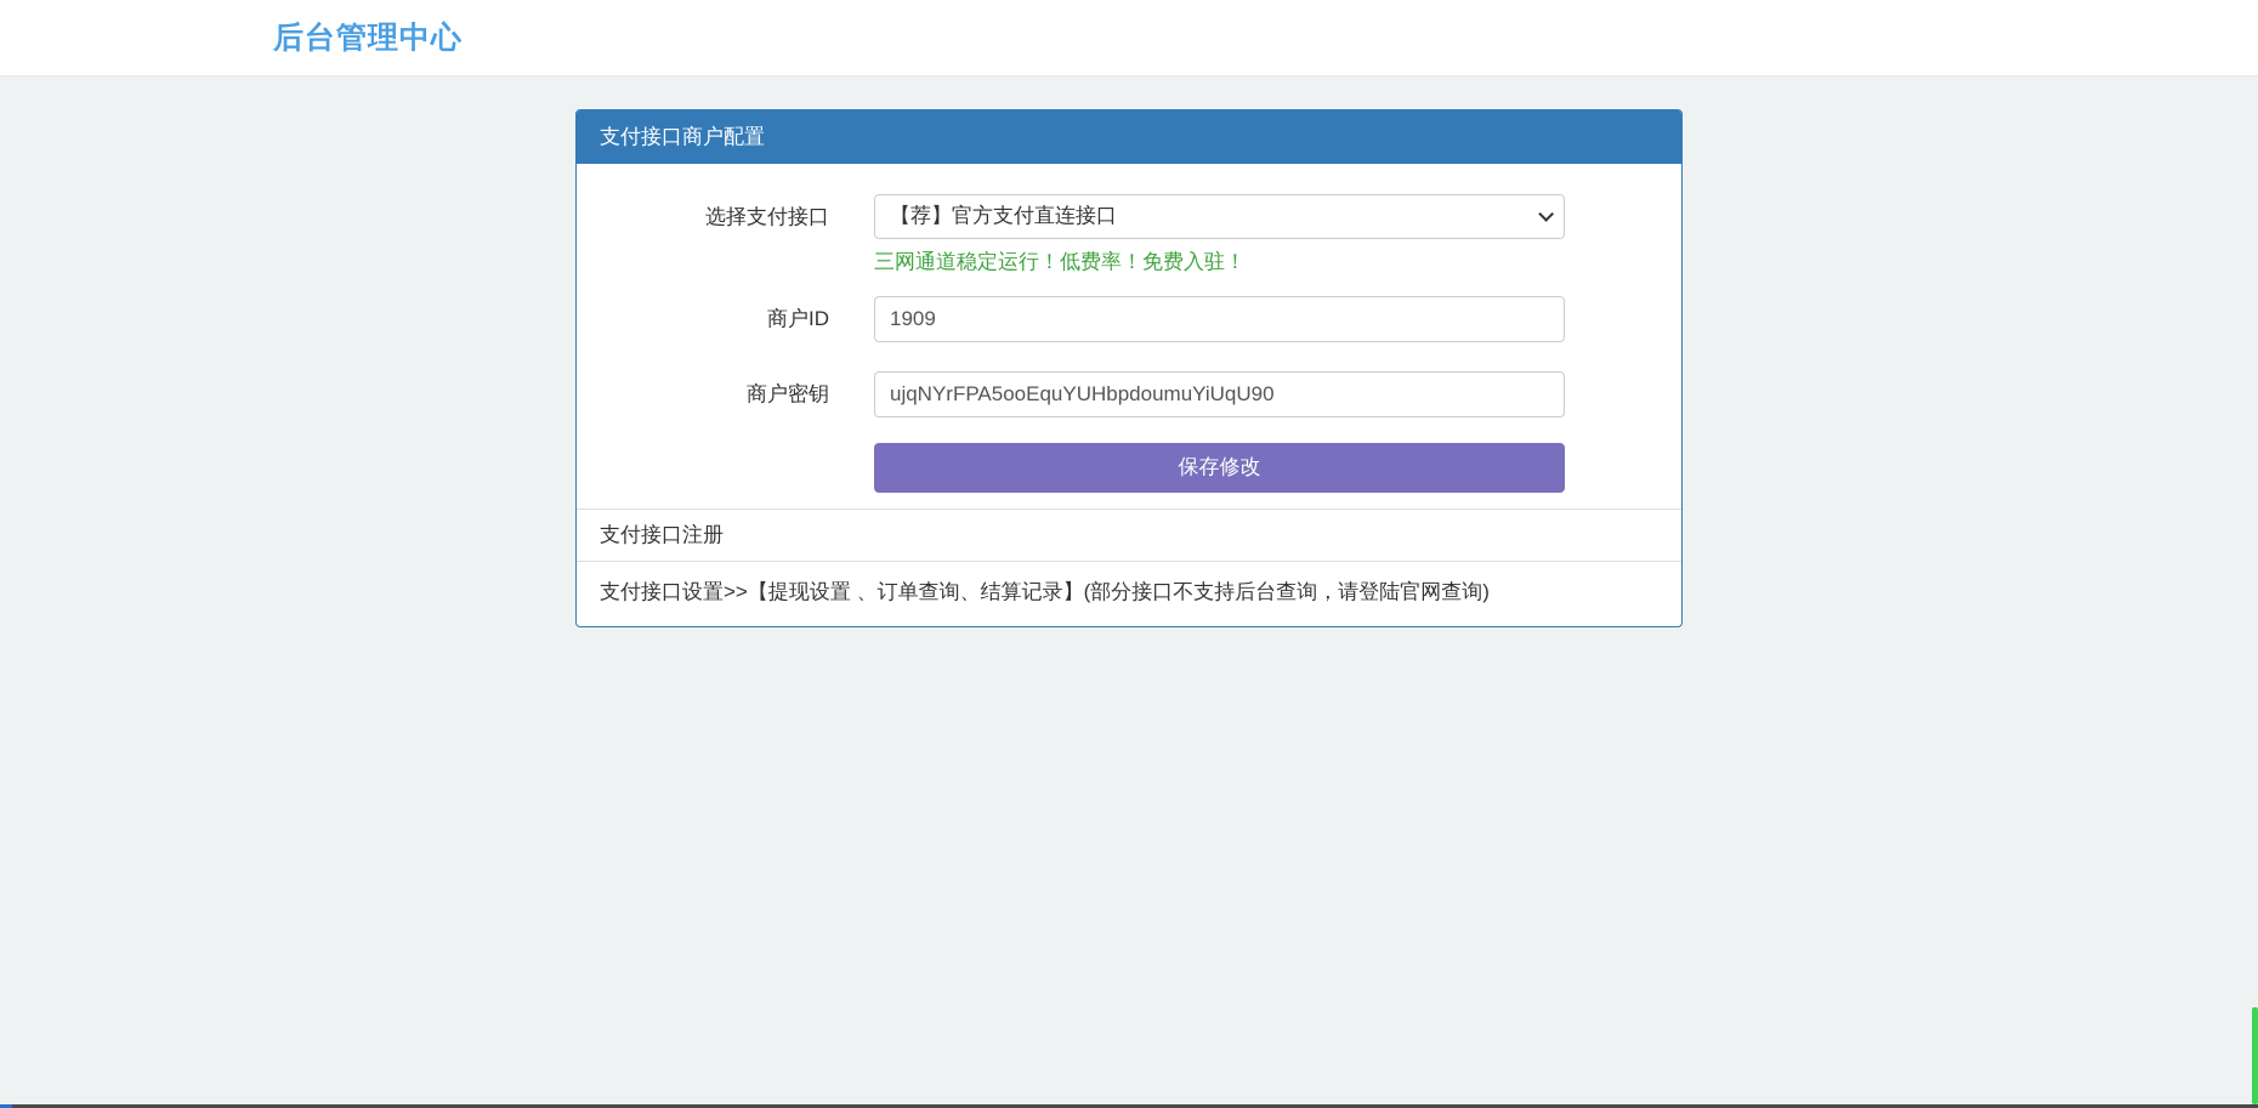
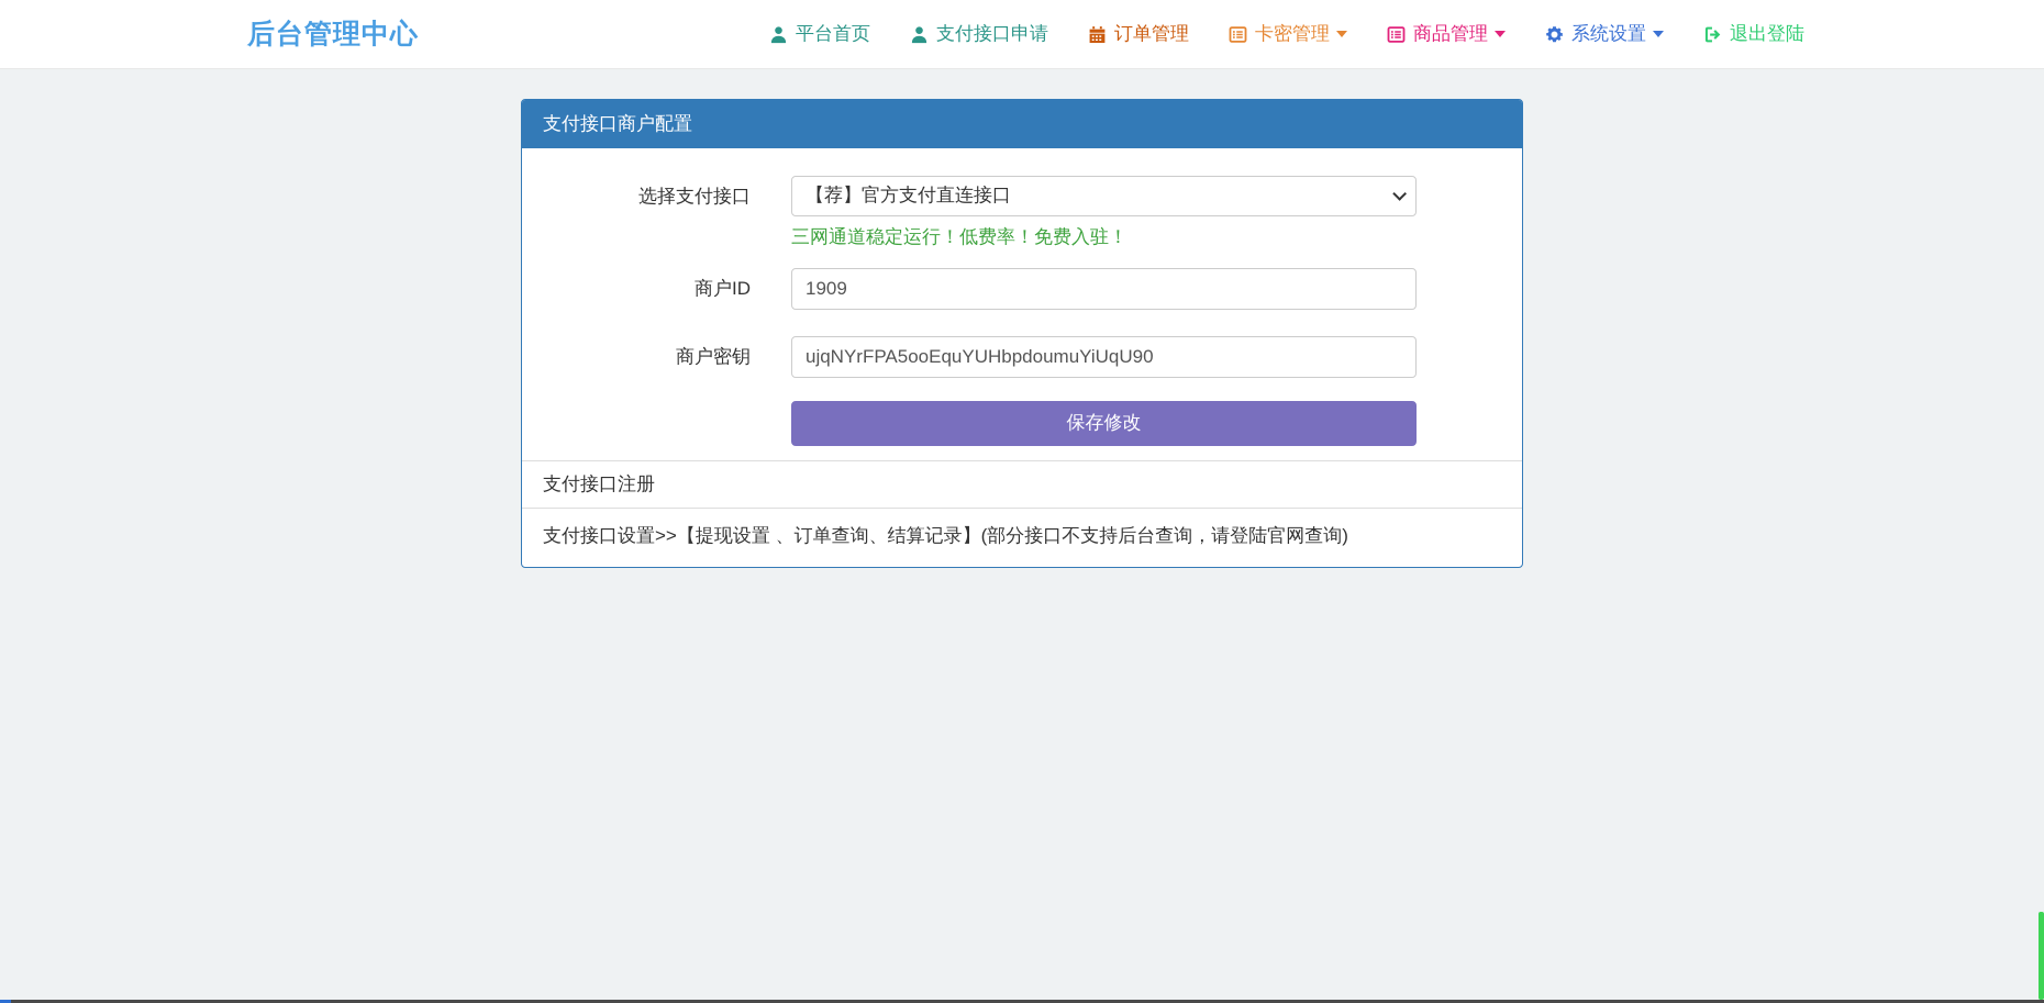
  后台管理中心
+ 平台首页
+ 支付接口申请
+ 订单管理
+ 卡密管理
+ 商品管理
+ 系统设置
+ 退出登陆
  支付接口商户配置
  选择支付接口
  【荐】官方支付直连接口
  三网通道稳定运行！低费率！免费入驻！
  商户ID
  1909
  商户密钥
  ujqNYrFPA5ooEquYUHbpdoumuYiUqU90
  保存修改
  支付接口注册
  支付接口设置>>【提现设置 、订单查询、结算记录】(部分接口不支持后台查询，请登陆官网查询)
